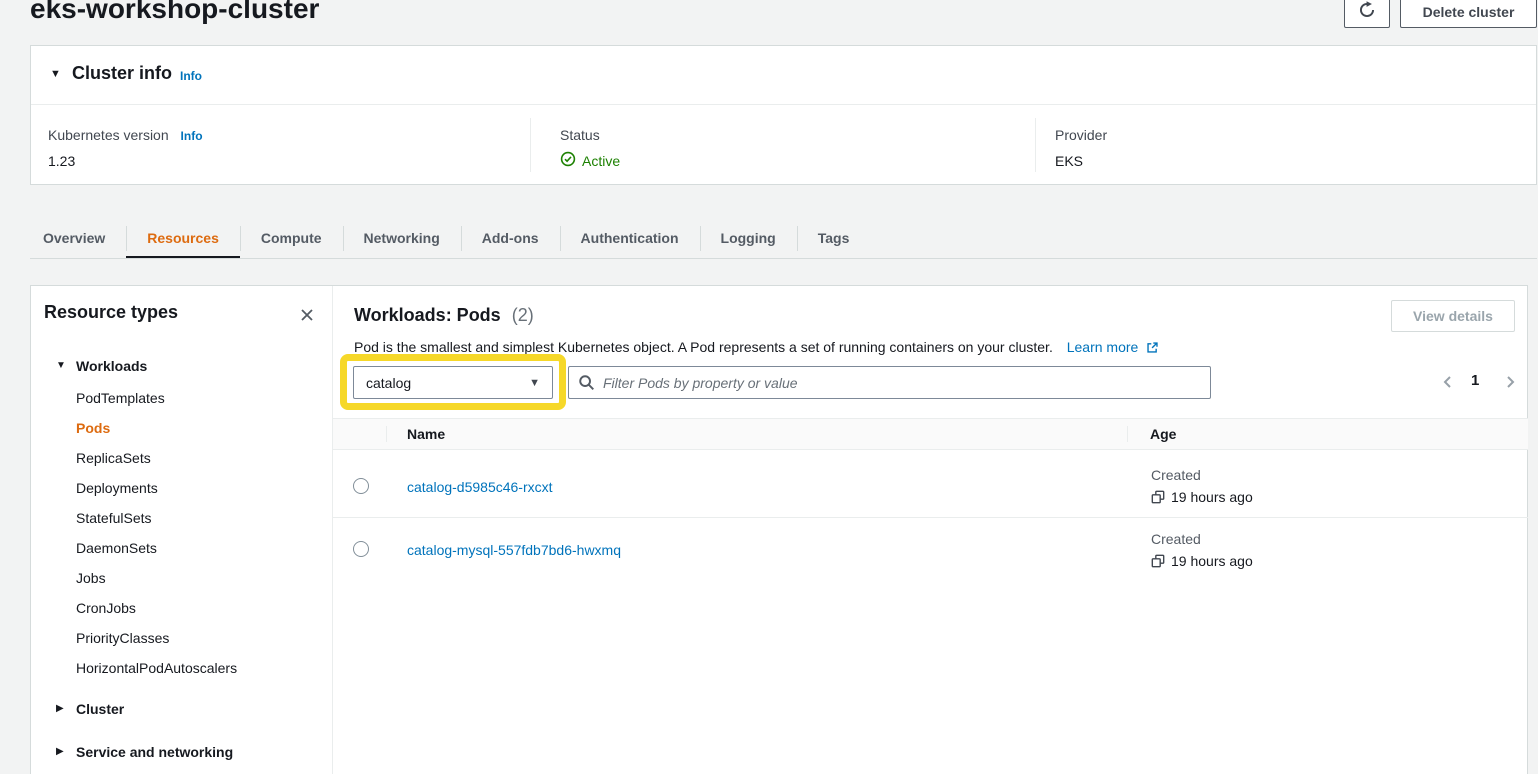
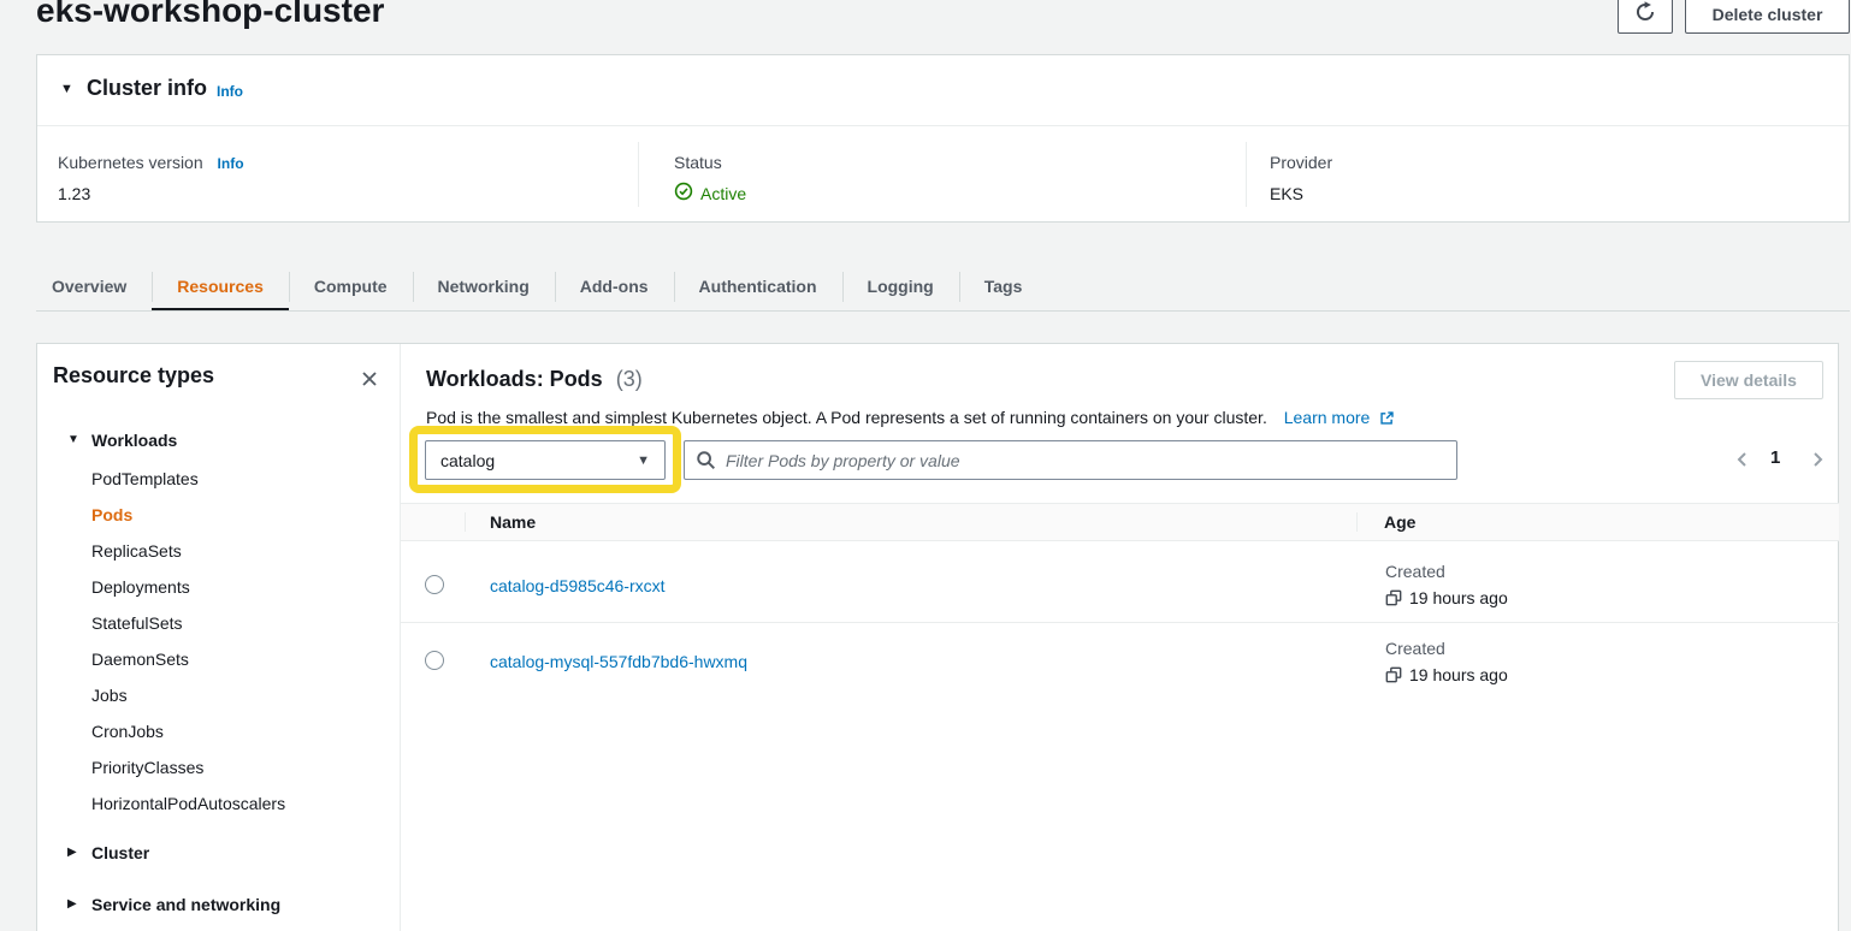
  eks-workshop-cluster
  Delete cluster
  ▼
  Cluster info
  Info
  Kubernetes version Info
  1.23
  Status
  Active
  Provider
  EKS
  Overview
  Resources
  Compute
  Networking
  Add-ons
  Authentication
  Logging
  Tags
  Resource types
  ▼
  Workloads
  PodTemplates
  Pods
  ReplicaSets
  Deployments
  StatefulSets
  DaemonSets
  Jobs
  CronJobs
  PriorityClasses
  HorizontalPodAutoscalers
  ▶
  Cluster
  ▶
  Service and networking
- Workloads: Pods (2)
+ Workloads: Pods (3)
  View details
  Pod is the smallest and simplest Kubernetes object. A Pod represents a set of running containers on your cluster. Learn more
  catalog
  ▼
  Filter Pods by property or value
  1
  Name
  Age
  catalog-d5985c46-rxcxt
  Created
  19 hours ago
  catalog-mysql-557fdb7bd6-hwxmq
  Created
  19 hours ago
